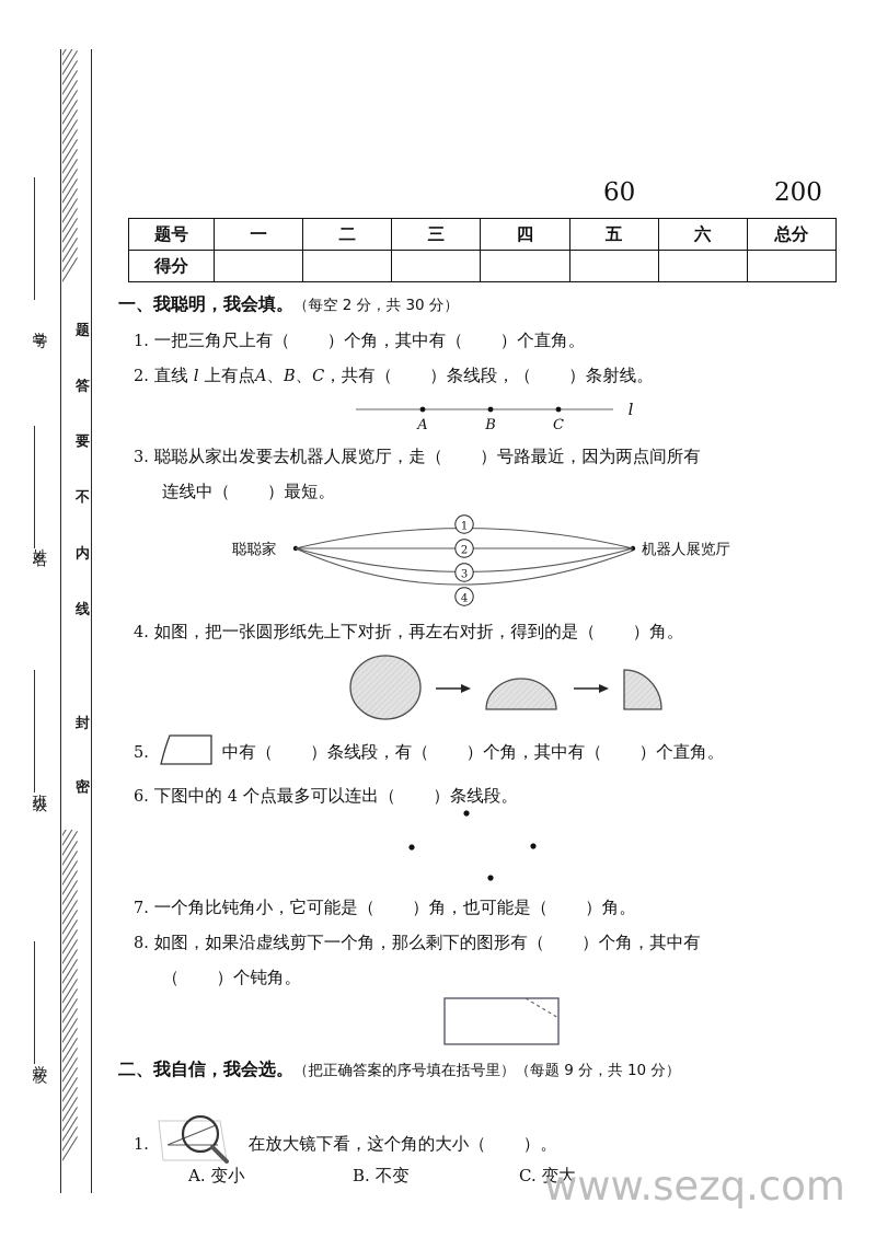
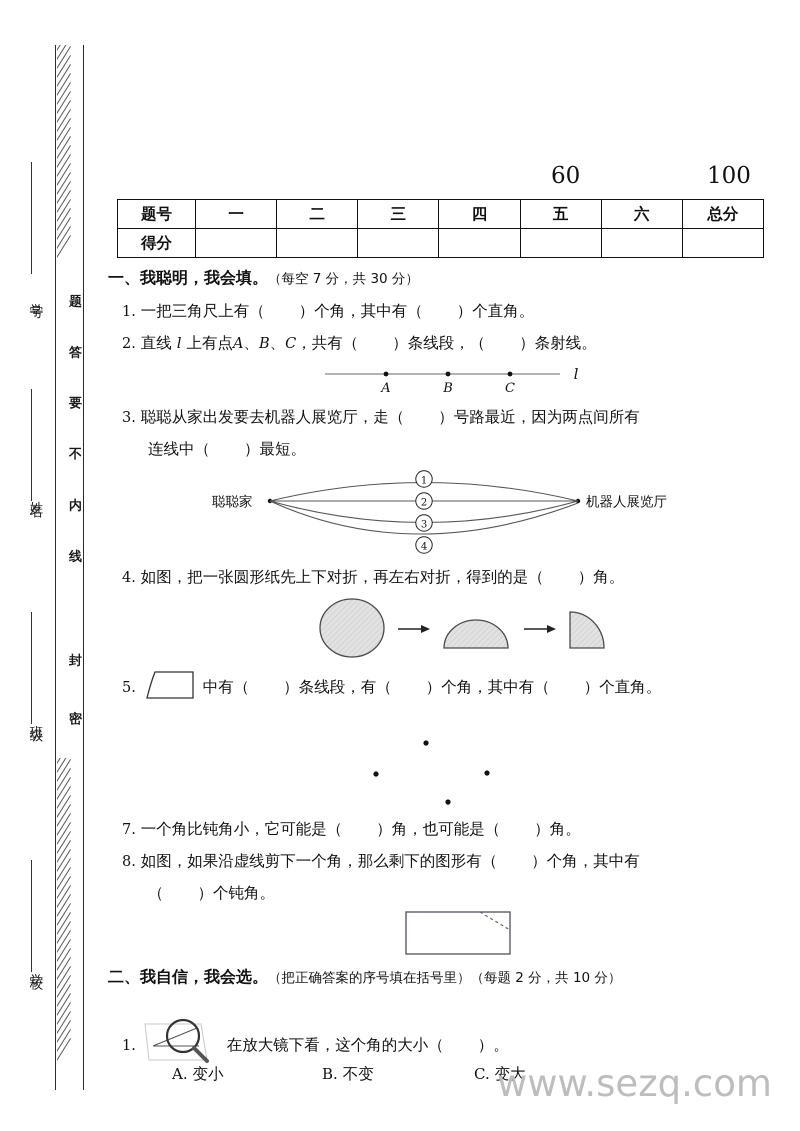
  60
- 200
+ 100
  题号	一	二	三	四	五	六	总分
  得分
- 一、我聪明，我会填。（每空 2 分，共 30 分）
+ 一、我聪明，我会填。（每空 7 分，共 30 分）
  1. 一把三角尺上有（ ）个角，其中有（ ）个直角。
  2. 直线 l 上有点A、B、C，共有（ ）条线段，（ ）条射线。
  A
  B
  C
  l
  3. 聪聪从家出发要去机器人展览厅，走（ ）号路最近，因为两点间所有
  连线中（ ）最短。
  聪聪家
  机器人展览厅
  1
  2
  3
  4
  4. 如图，把一张圆形纸先上下对折，再左右对折，得到的是（ ）角。
  5. 中有（ ）条线段，有（ ）个角，其中有（ ）个直角。
- 6. 下图中的 4 个点最多可以连出（ ）条线段。
  7. 一个角比钝角小，它可能是（ ）角，也可能是（ ）角。
  8. 如图，如果沿虚线剪下一个角，那么剩下的图形有（ ）个角，其中有
  （ ）个钝角。
- 二、我自信，我会选。（把正确答案的序号填在括号里）（每题 9 分，共 10 分）
+ 二、我自信，我会选。（把正确答案的序号填在括号里）（每题 2 分，共 10 分）
  1. 在放大镜下看，这个角的大小（ ）。
  A. 变小
  B. 不变
  C. 变大
  www.sezq.com
